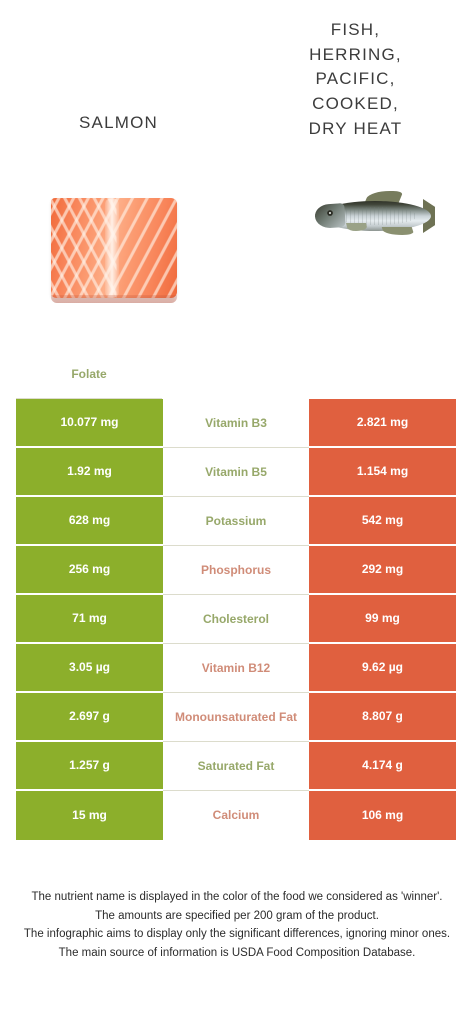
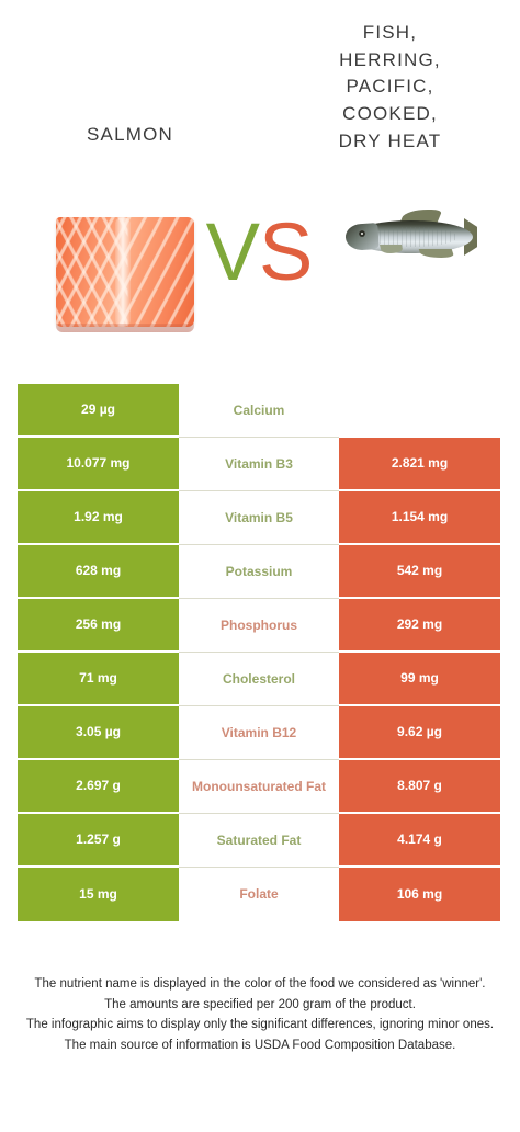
  SALMON
  FISH,
  HERRING,
  PACIFIC,
  COOKED,
  DRY HEAT
+ VS
+ 29 µg
- Folate
+ Calcium
  10.077 mg
  Vitamin B3
  2.821 mg
  1.92 mg
  Vitamin B5
  1.154 mg
  628 mg
  Potassium
  542 mg
  256 mg
  Phosphorus
  292 mg
  71 mg
  Cholesterol
  99 mg
  3.05 µg
  Vitamin B12
  9.62 µg
  2.697 g
  Monounsaturated Fat
  8.807 g
  1.257 g
  Saturated Fat
  4.174 g
  15 mg
- Calcium
+ Folate
  106 mg
  The nutrient name is displayed in the color of the food we considered as 'winner'.
  The amounts are specified per 200 gram of the product.
  The infographic aims to display only the significant differences, ignoring minor ones.
  The main source of information is USDA Food Composition Database.
